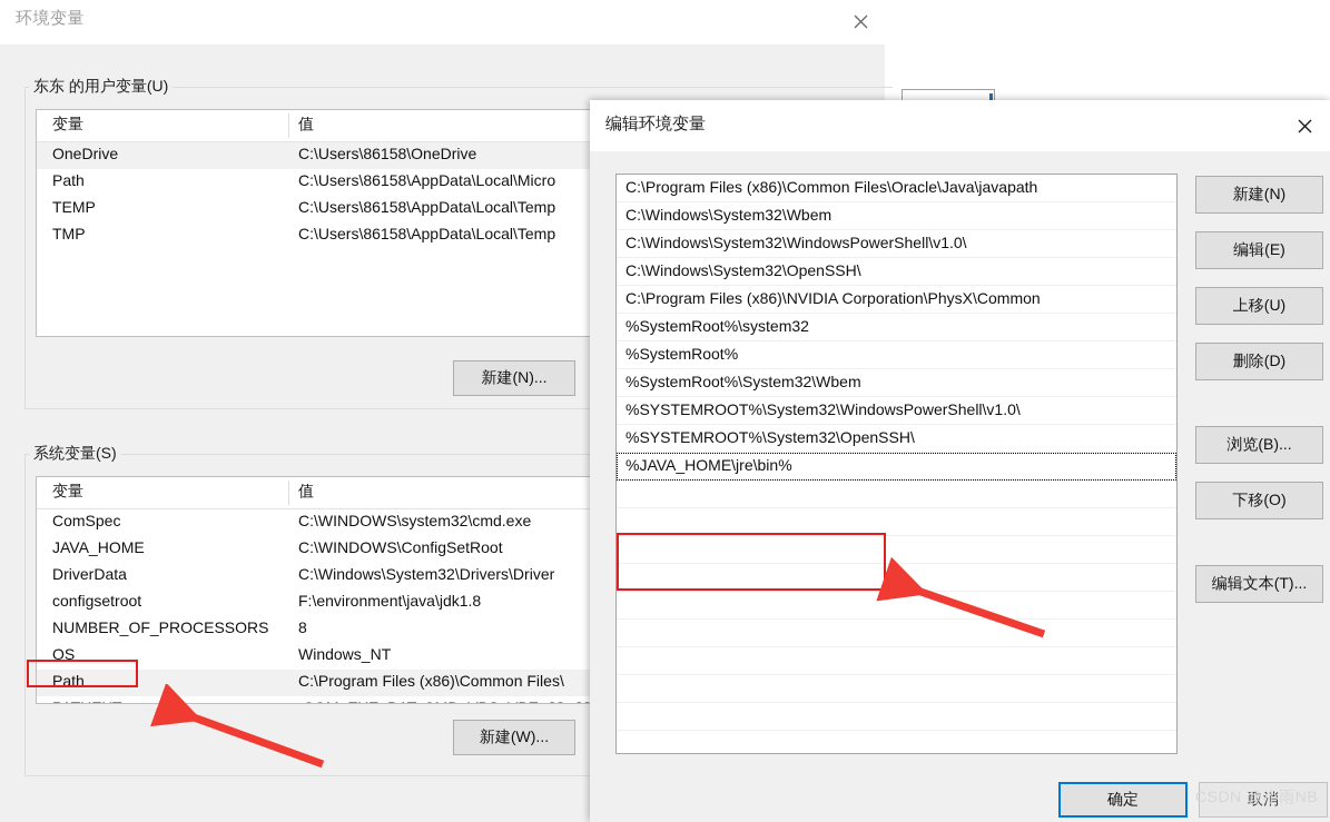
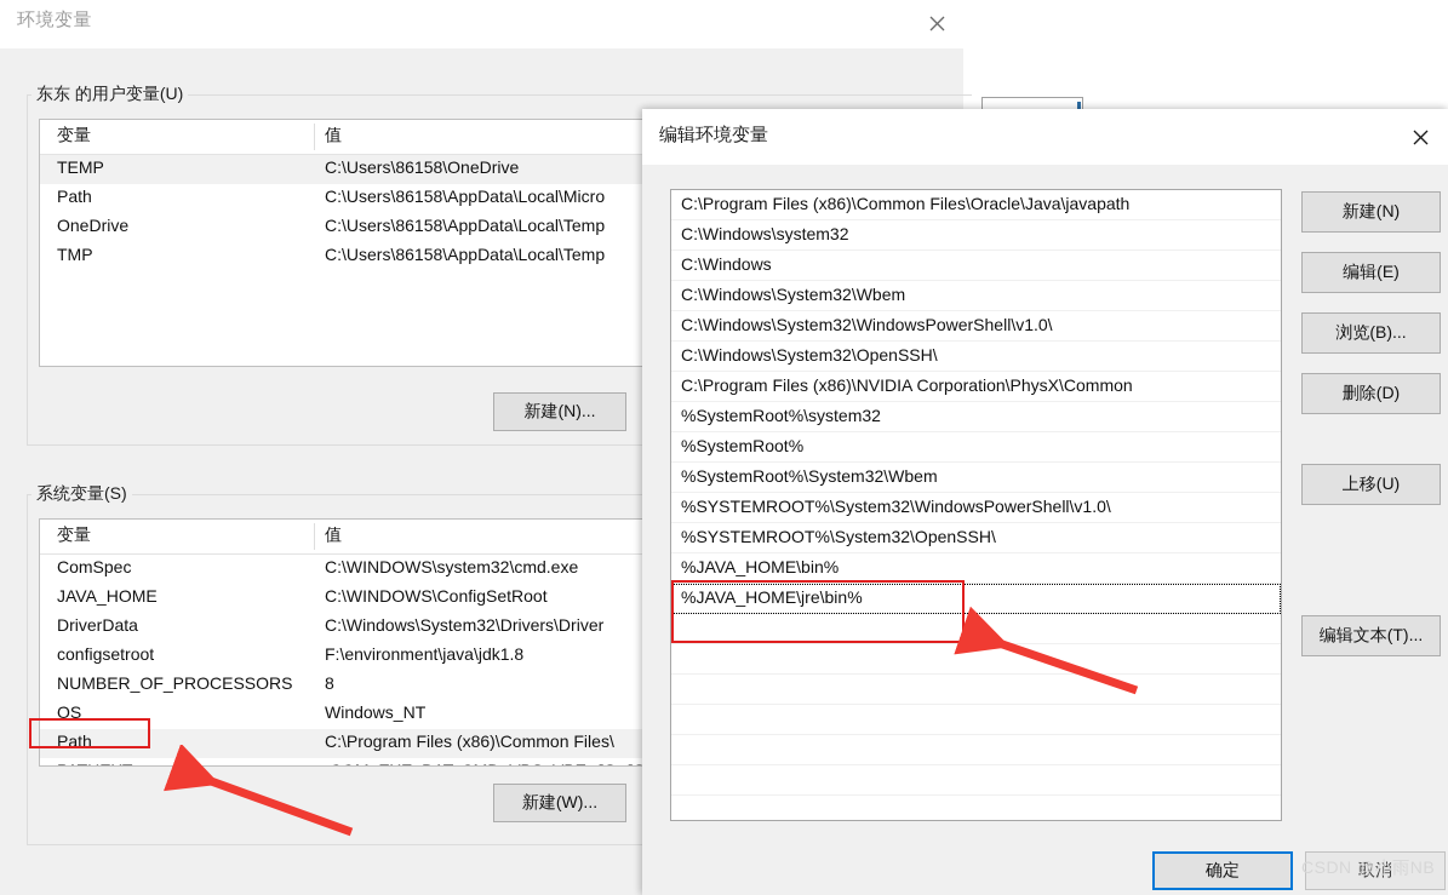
  环境变量
  东东 的用户变量(U)
  变量
  值
- OneDrive
+ TEMP
  C:\Users\86158\OneDrive
  Path
  C:\Users\86158\AppData\Local\Micro
- TEMP
+ OneDrive
  C:\Users\86158\AppData\Local\Temp
  TMP
  C:\Users\86158\AppData\Local\Temp
  新建(N)...
  系统变量(S)
  变量
  值
  ComSpec
  C:\WINDOWS\system32\cmd.exe
  JAVA_HOME
  C:\WINDOWS\ConfigSetRoot
  DriverData
  C:\Windows\System32\Drivers\Driver
  configsetroot
  F:\environment\java\jdk1.8
  NUMBER_OF_PROCESSORS
  8
  OS
  Windows_NT
  Path
  C:\Program Files (x86)\Common Files\
  新建(W)...
  编辑环境变量
  C:\Program Files (x86)\Common Files\Oracle\Java\javapath
+ C:\Windows\system32
+ C:\Windows
  C:\Windows\System32\Wbem
  C:\Windows\System32\WindowsPowerShell\v1.0\
  C:\Windows\System32\OpenSSH\
  C:\Program Files (x86)\NVIDIA Corporation\PhysX\Common
  %SystemRoot%\system32
  %SystemRoot%
  %SystemRoot%\System32\Wbem
  %SYSTEMROOT%\System32\WindowsPowerShell\v1.0\
  %SYSTEMROOT%\System32\OpenSSH\
+ %JAVA_HOME\bin%
  %JAVA_HOME\jre\bin%
  新建(N)
  编辑(E)
- 上移(U)
+ 浏览(B)...
  删除(D)
- 浏览(B)...
+ 上移(U)
- 下移(O)
  编辑文本(T)...
  确定
  取消
  CSDN @小雨NB
